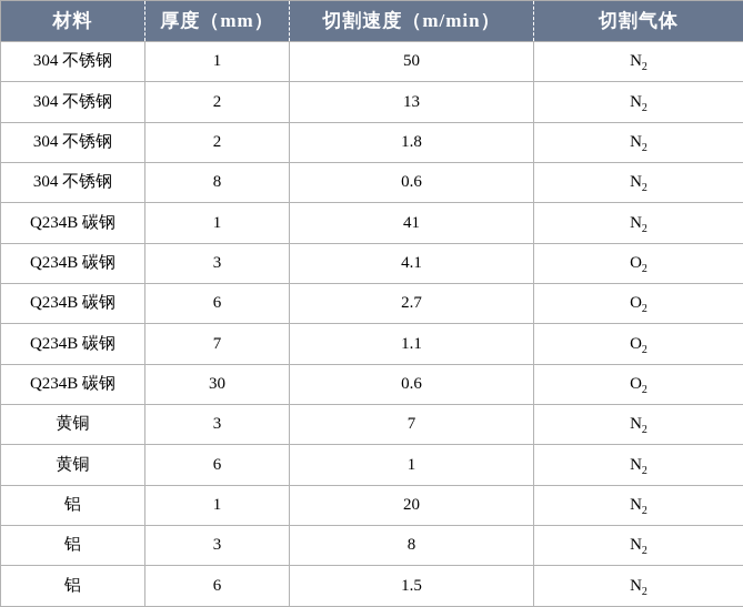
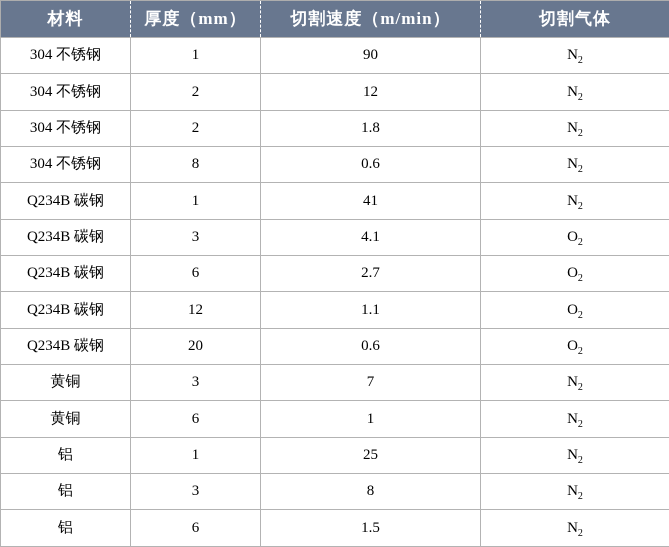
  材料	厚度（mm）	切割速度（m/min）	切割气体
- 304 不锈钢	1	50	N2
+ 304 不锈钢	1	90	N2
- 304 不锈钢	2	13	N2
+ 304 不锈钢	2	12	N2
  304 不锈钢	2	1.8	N2
  304 不锈钢	8	0.6	N2
  Q234B 碳钢	1	41	N2
  Q234B 碳钢	3	4.1	O2
  Q234B 碳钢	6	2.7	O2
- Q234B 碳钢	7	1.1	O2
+ Q234B 碳钢	12	1.1	O2
- Q234B 碳钢	30	0.6	O2
+ Q234B 碳钢	20	0.6	O2
  黄铜	3	7	N2
  黄铜	6	1	N2
- 铝	1	20	N2
+ 铝	1	25	N2
  铝	3	8	N2
  铝	6	1.5	N2
